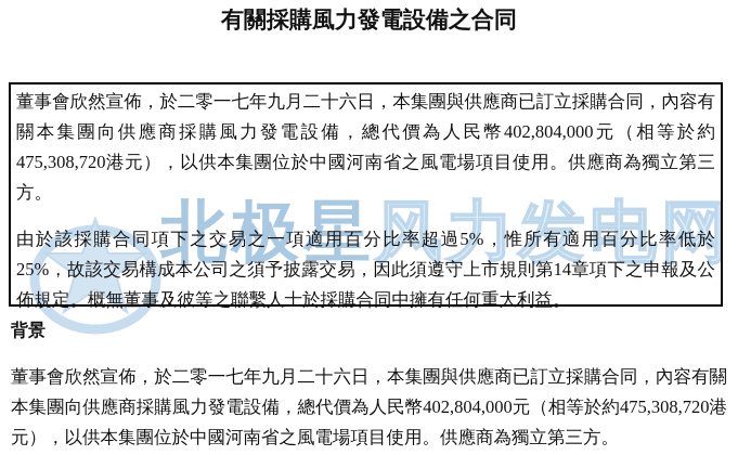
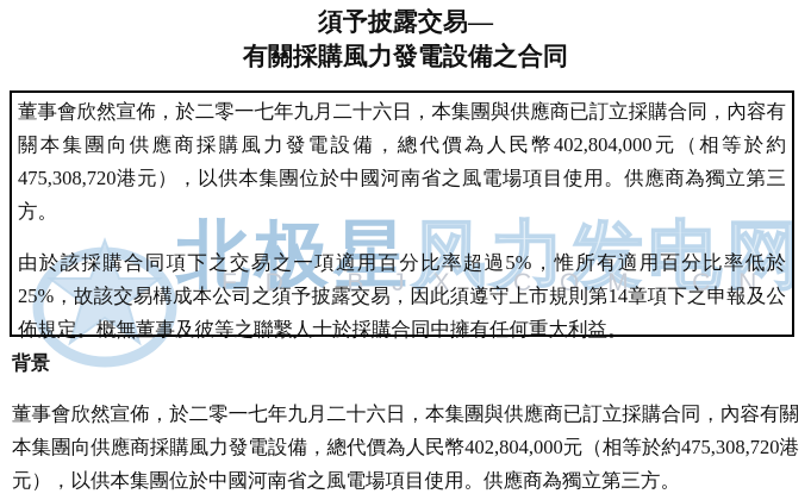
  北极星风力发电网
+ F D . B J X . C O M . C N
+ 須予披露交易—
  有關採購風力發電設備之合同
  董事會欣然宣佈，於二零一七年九月二十六日，本集團與供應商已訂立採購合同，內容有關本集團向供應商採購風力發電設備，總代價為人民幣402,804,000元（相等於約475,308,720港元），以供本集團位於中國河南省之風電場項目使用。供應商為獨立第三方。
  由於該採購合同項下之交易之一項適用百分比率超過5%，惟所有適用百分比率低於25%，故該交易構成本公司之須予披露交易，因此須遵守上市規則第14章項下之申報及公佈規定。概無董事及彼等之聯繫人士於採購合同中擁有任何重大利益。
  背景
  董事會欣然宣佈，於二零一七年九月二十六日，本集團與供應商已訂立採購合同，內容有關本集團向供應商採購風力發電設備，總代價為人民幣402,804,000元（相等於約475,308,720港元），以供本集團位於中國河南省之風電場項目使用。供應商為獨立第三方。
